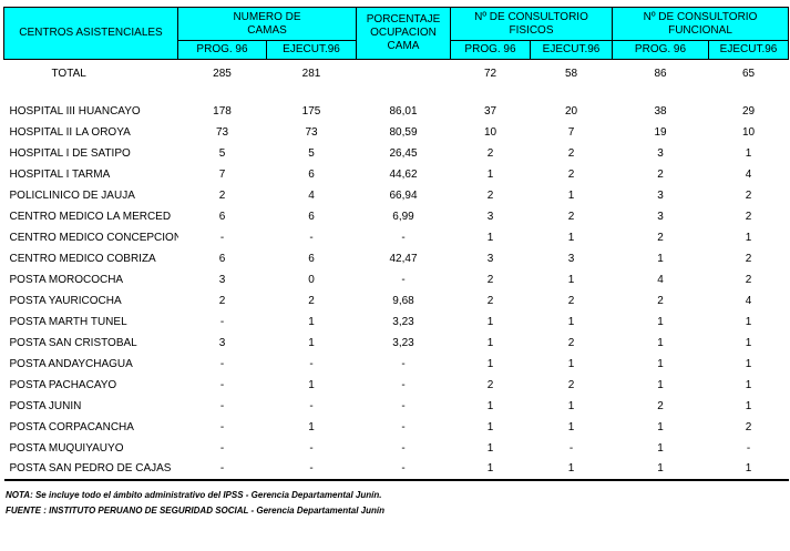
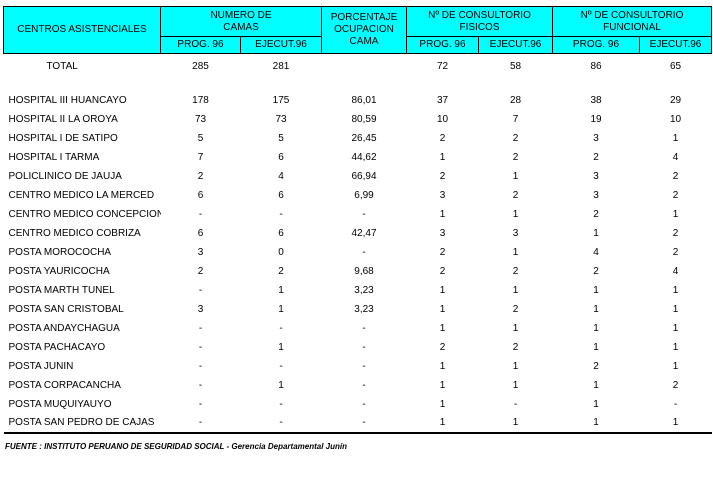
  CENTROS ASISTENCIALES	NUMERO DE CAMAS	PORCENTAJE OCUPACION CAMA	Nº DE CONSULTORIO FISICOS	Nº DE CONSULTORIO FUNCIONAL
  PROG. 96	EJECUT.96	PROG. 96	EJECUT.96	PROG. 96	EJECUT.96
  TOTAL	285	281		72	58	86	65
- HOSPITAL III HUANCAYO	178	175	86,01	37	20	38	29
+ HOSPITAL III HUANCAYO	178	175	86,01	37	28	38	29
  HOSPITAL II LA OROYA	73	73	80,59	10	7	19	10
  HOSPITAL I DE SATIPO	5	5	26,45	2	2	3	1
  HOSPITAL I TARMA	7	6	44,62	1	2	2	4
  POLICLINICO DE JAUJA	2	4	66,94	2	1	3	2
  CENTRO MEDICO LA MERCED	6	6	6,99	3	2	3	2
  CENTRO MEDICO CONCEPCION	-	-	-	1	1	2	1
  CENTRO MEDICO COBRIZA	6	6	42,47	3	3	1	2
  POSTA MOROCOCHA	3	0	-	2	1	4	2
  POSTA YAURICOCHA	2	2	9,68	2	2	2	4
  POSTA MARTH TUNEL	-	1	3,23	1	1	1	1
  POSTA SAN CRISTOBAL	3	1	3,23	1	2	1	1
  POSTA ANDAYCHAGUA	-	-	-	1	1	1	1
  POSTA PACHACAYO	-	1	-	2	2	1	1
  POSTA JUNIN	-	-	-	1	1	2	1
  POSTA CORPACANCHA	-	1	-	1	1	1	2
  POSTA MUQUIYAUYO	-	-	-	1	-	1	-
  POSTA SAN PEDRO DE CAJAS	-	-	-	1	1	1	1
- NOTA: Se incluye todo el ámbito administrativo del IPSS - Gerencia Departamental Junín.
  FUENTE : INSTITUTO PERUANO DE SEGURIDAD SOCIAL - Gerencia Departamental Junín
